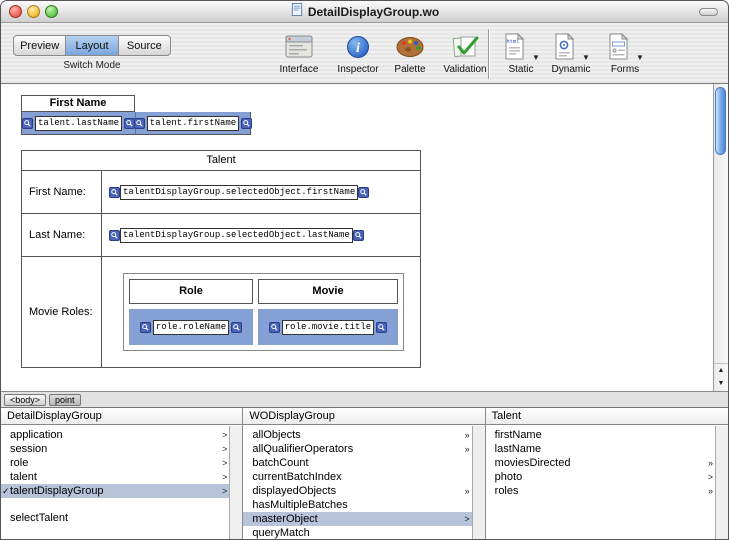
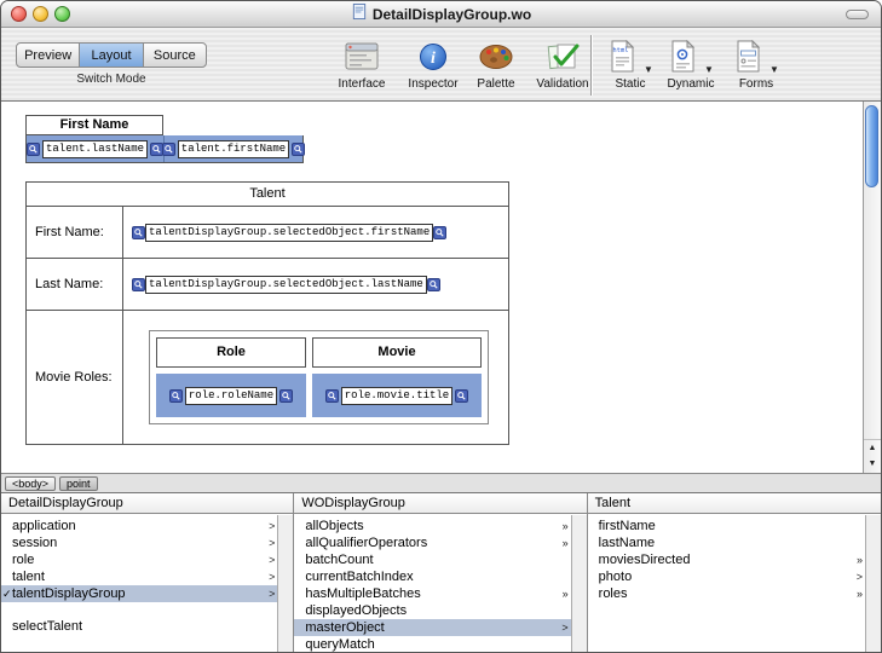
  DetailDisplayGroup.wo
  Preview
  Layout
  Source
  Switch Mode
  Interface
  i
  Inspector
  Palette
  Validation
  ▼
  Static
  ▼
  Dynamic
  ▼
  Forms
  First Name
  talent.lastName
  talent.firstName
  Talent
  First Name:
  talentDisplayGroup.selectedObject.firstName
  Last Name:
  talentDisplayGroup.selectedObject.lastName
  Movie Roles:
  Role
  Movie
  role.roleName
  role.movie.title
  <body>
  point
  DetailDisplayGroup
  application
  >
  session
  >
  role
  >
  talent
  >
  ✓
  talentDisplayGroup
  >
  selectTalent
  WODisplayGroup
  allObjects
  »
  allQualifierOperators
  »
  batchCount
  currentBatchIndex
- displayedObjects
+ hasMultipleBatches
  »
- hasMultipleBatches
+ displayedObjects
  masterObject
  >
  queryMatch
  Talent
  firstName
  lastName
  moviesDirected
  »
  photo
  >
  roles
  »
